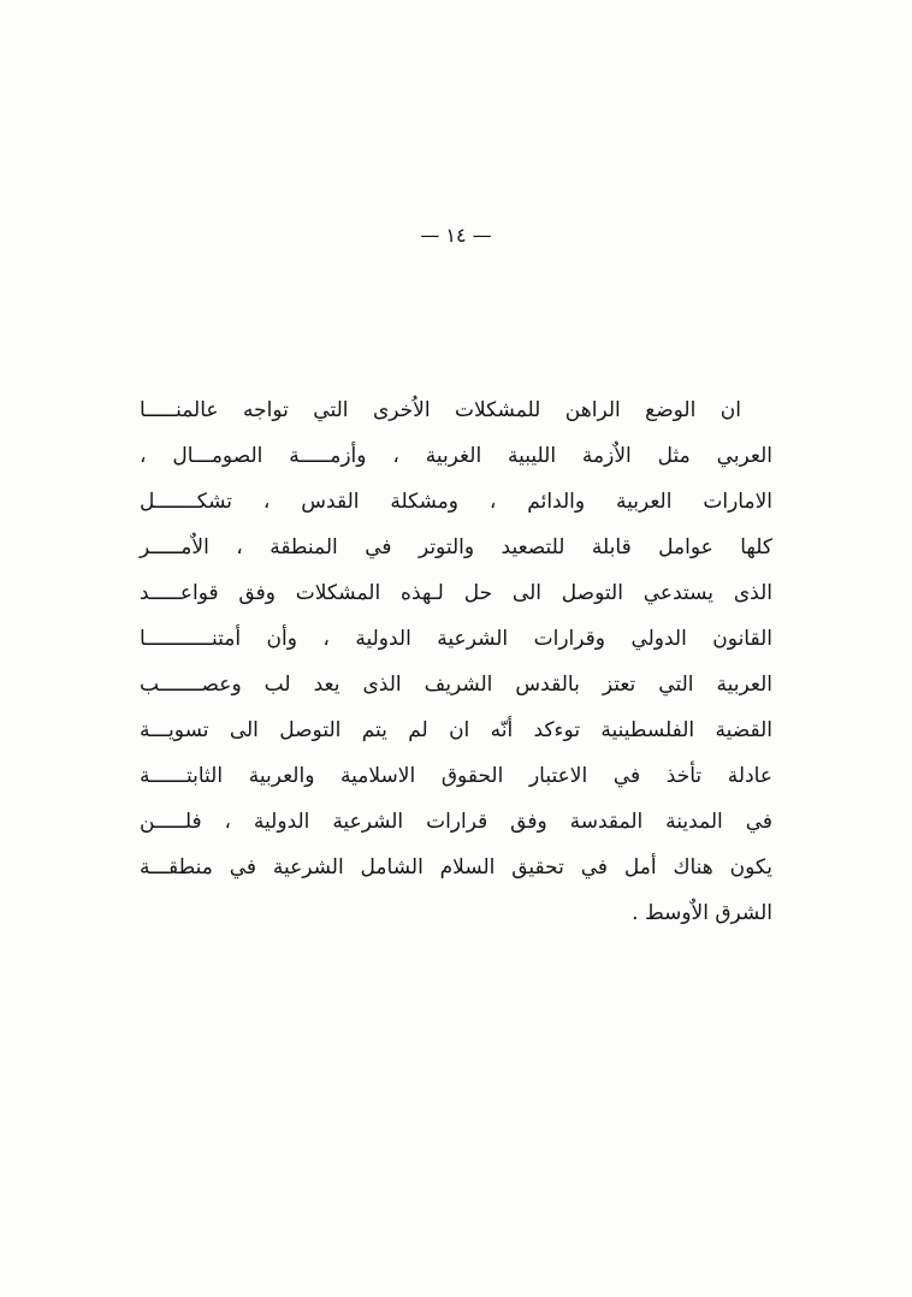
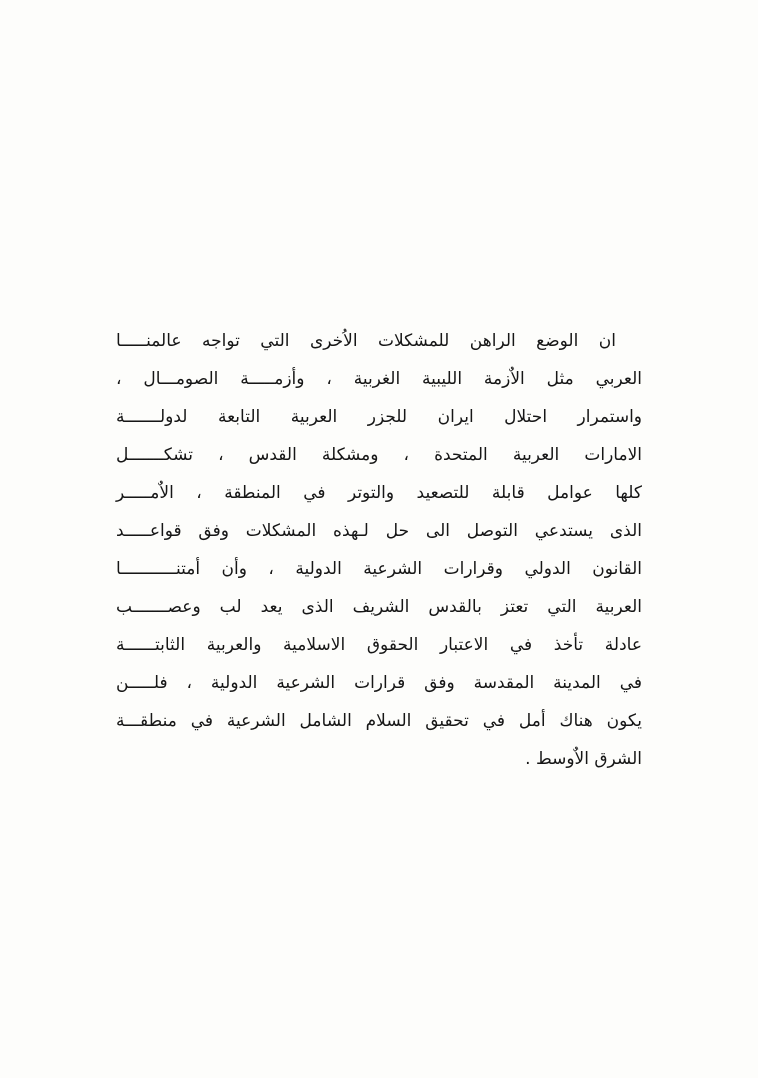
- — ١٤ —
  ان الوضع الراهن للمشكلات الاُخرى التي تواجه عالمنـــــا
  العربي مثل الاٌزمة الليبية الغربية ، وأزمـــــة الصومـــال ،
+ واستمرار احتلال ايران للجزر العربية التابعة لدولـــــــة
- الامارات العربية والدائم ، ومشكلة القدس ، تشكـــــــل
+ الامارات العربية المتحدة ، ومشكلة القدس ، تشكـــــــل
  كلها عوامل قابلة للتصعيد والتوتر في المنطقة ، الاٌمـــــر
  الذى يستدعي التوصل الى حل لـهذه المشكلات وفق قواعـــــد
  القانون الدولي وقرارات الشرعية الدولية ، وأن أمتنـــــــــــا
  العربية التي تعتز بالقدس الشريف الذى يعد لب وعصـــــــب
- القضية الفلسطينية توءكد أنّه ان لم يتم التوصل الى تسويـــة
  عادلة تأخذ في الاعتبار الحقوق الاسلامية والعربية الثابتــــــة
  في المدينة المقدسة وفق قرارات الشرعية الدولية ، فلـــــن
  يكون هناك أمل في تحقيق السلام الشامل الشرعية في منطقـــة
  الشرق الاٌوسط .
